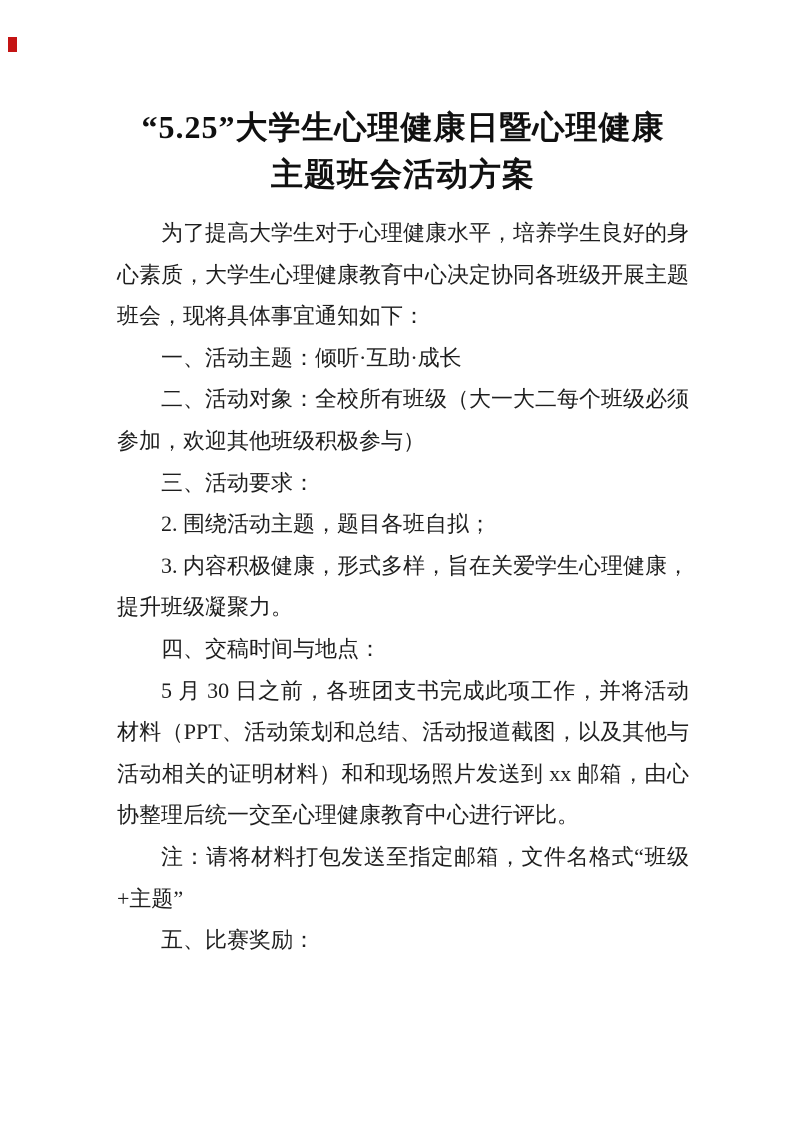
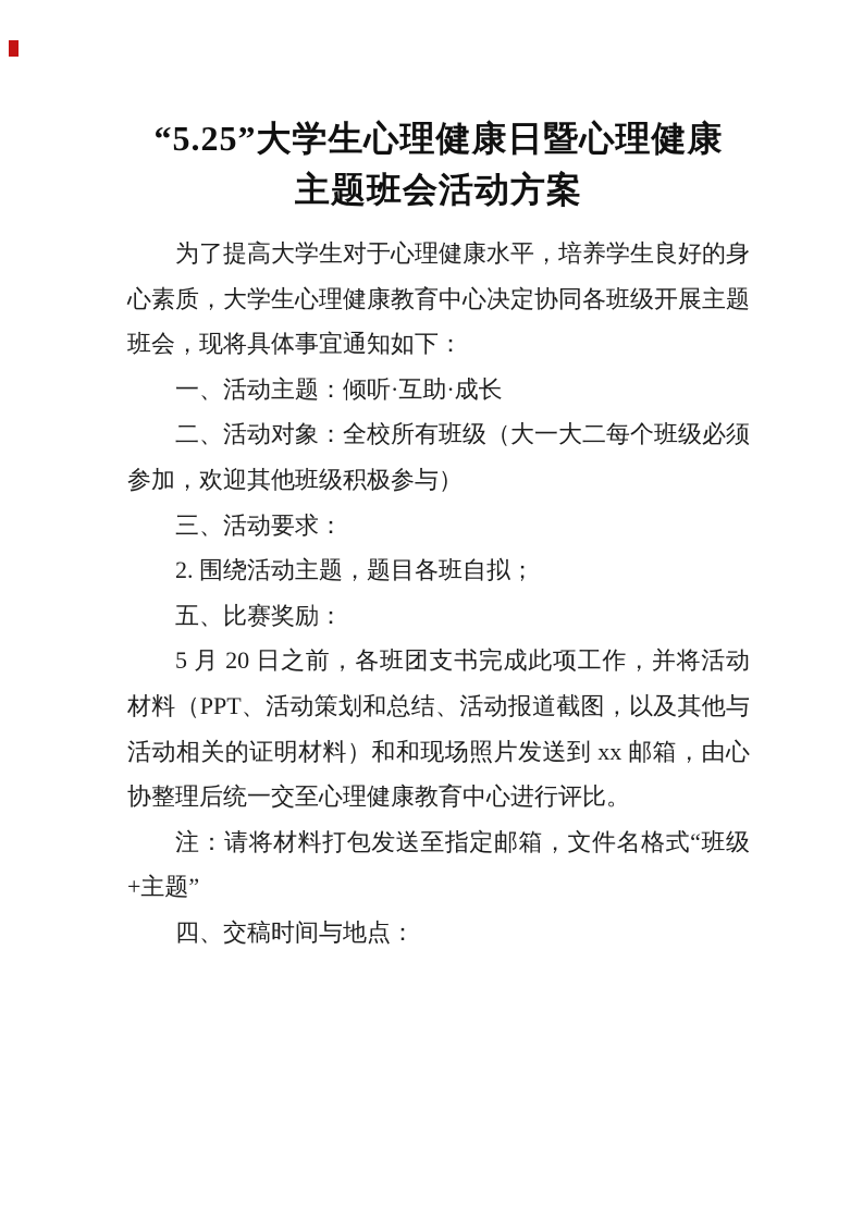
  “5.25”大学生心理健康日暨心理健康
  主题班会活动方案
  为了提高大学生对于心理健康水平，培养学生良好的身心素质，大学生心理健康教育中心决定协同各班级开展主题班会，现将具体事宜通知如下：
  一、活动主题：倾听·互助·成长
  二、活动对象：全校所有班级（大一大二每个班级必须参加，欢迎其他班级积极参与）
  三、活动要求：
  2. 围绕活动主题，题目各班自拟；
- 3. 内容积极健康，形式多样，旨在关爱学生心理健康，提升班级凝聚力。
- 四、交稿时间与地点：
+ 五、比赛奖励：
- 5 月 30 日之前，各班团支书完成此项工作，并将活动材料（PPT、活动策划和总结、活动报道截图，以及其他与活动相关的证明材料）和和现场照片发送到 xx 邮箱，由心协整理后统一交至心理健康教育中心进行评比。
+ 5 月 20 日之前，各班团支书完成此项工作，并将活动材料（PPT、活动策划和总结、活动报道截图，以及其他与活动相关的证明材料）和和现场照片发送到 xx 邮箱，由心协整理后统一交至心理健康教育中心进行评比。
  注：请将材料打包发送至指定邮箱，文件名格式“班级+主题”
- 五、比赛奖励：
+ 四、交稿时间与地点：
